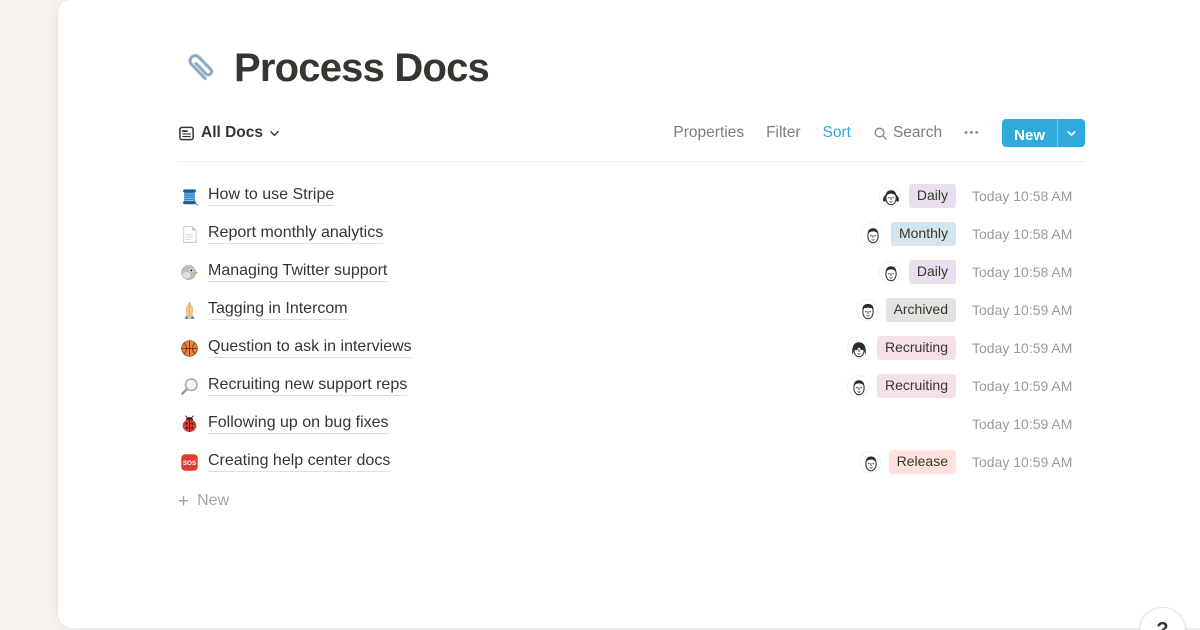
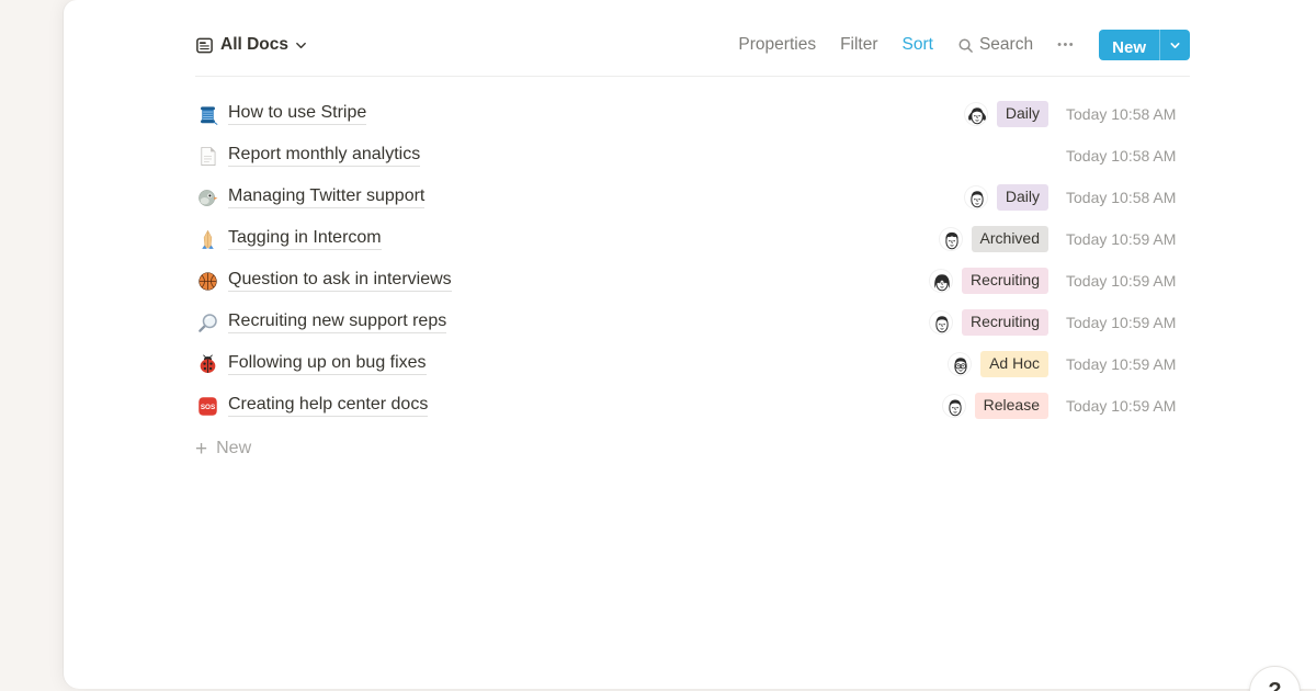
- Process Docs
  All Docs
  Properties
  Filter
  Sort
  Search
  •••
  New
  How to use Stripe
  Daily
  Today 10:58 AM
  Report monthly analytics
- Monthly
  Today 10:58 AM
  Managing Twitter support
  Daily
  Today 10:58 AM
  Tagging in Intercom
  Archived
  Today 10:59 AM
  Question to ask in interviews
  Recruiting
  Today 10:59 AM
  Recruiting new support reps
  Recruiting
  Today 10:59 AM
  Following up on bug fixes
+ Ad Hoc
  Today 10:59 AM
  Creating help center docs
  Release
  Today 10:59 AM
  +
  New
